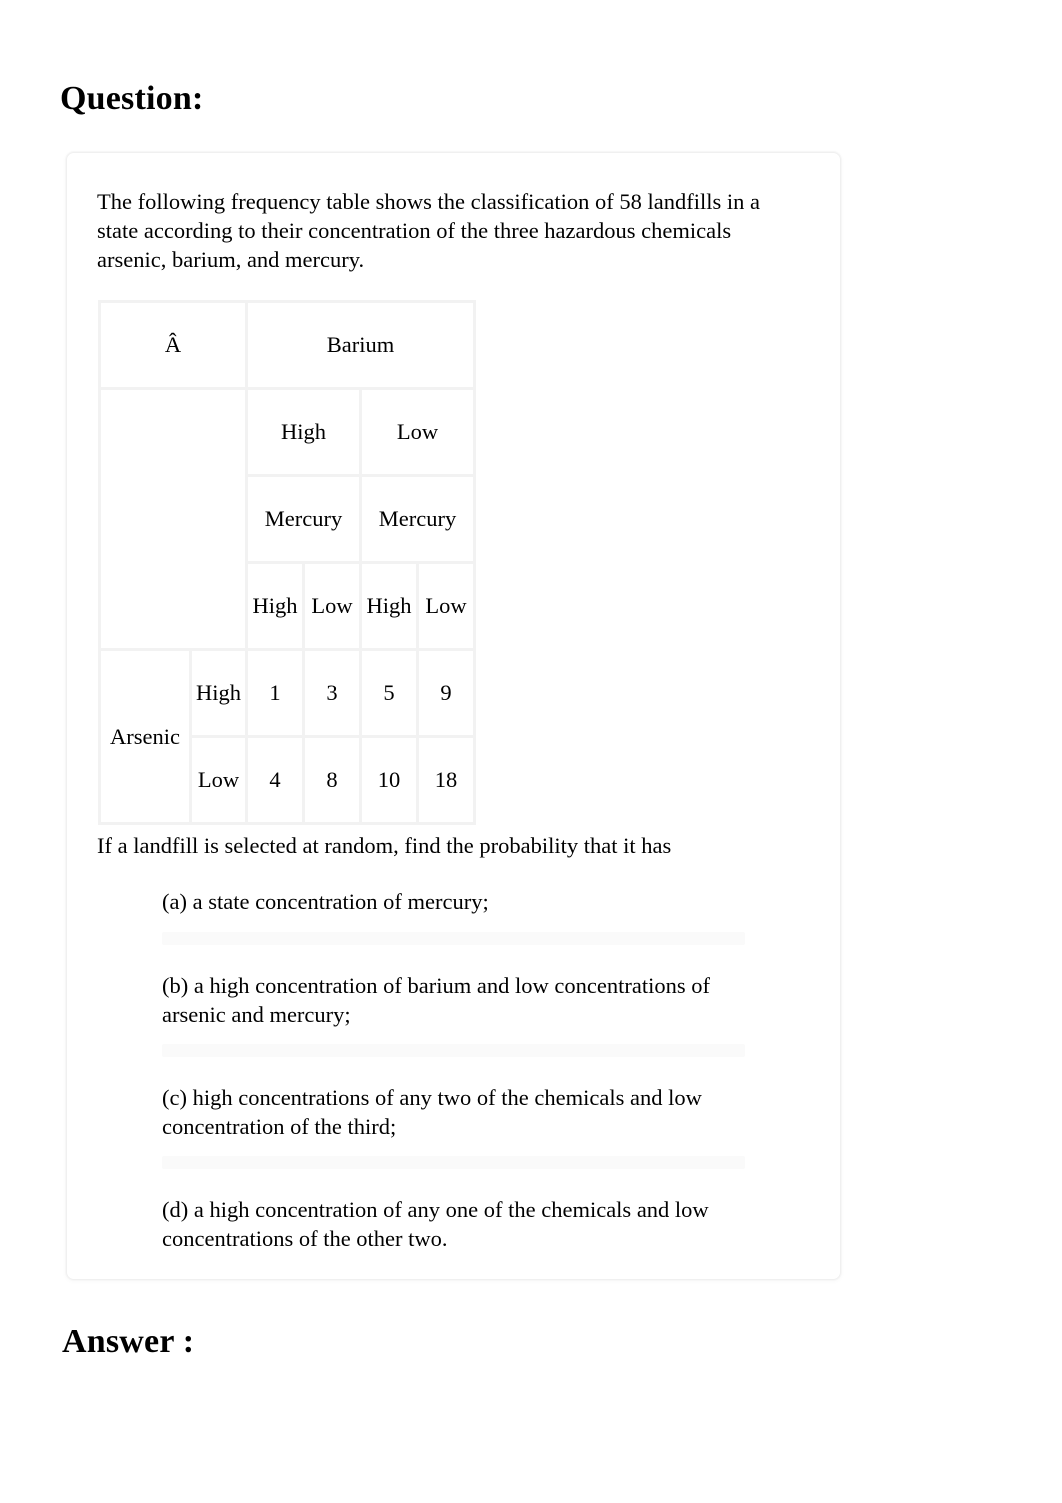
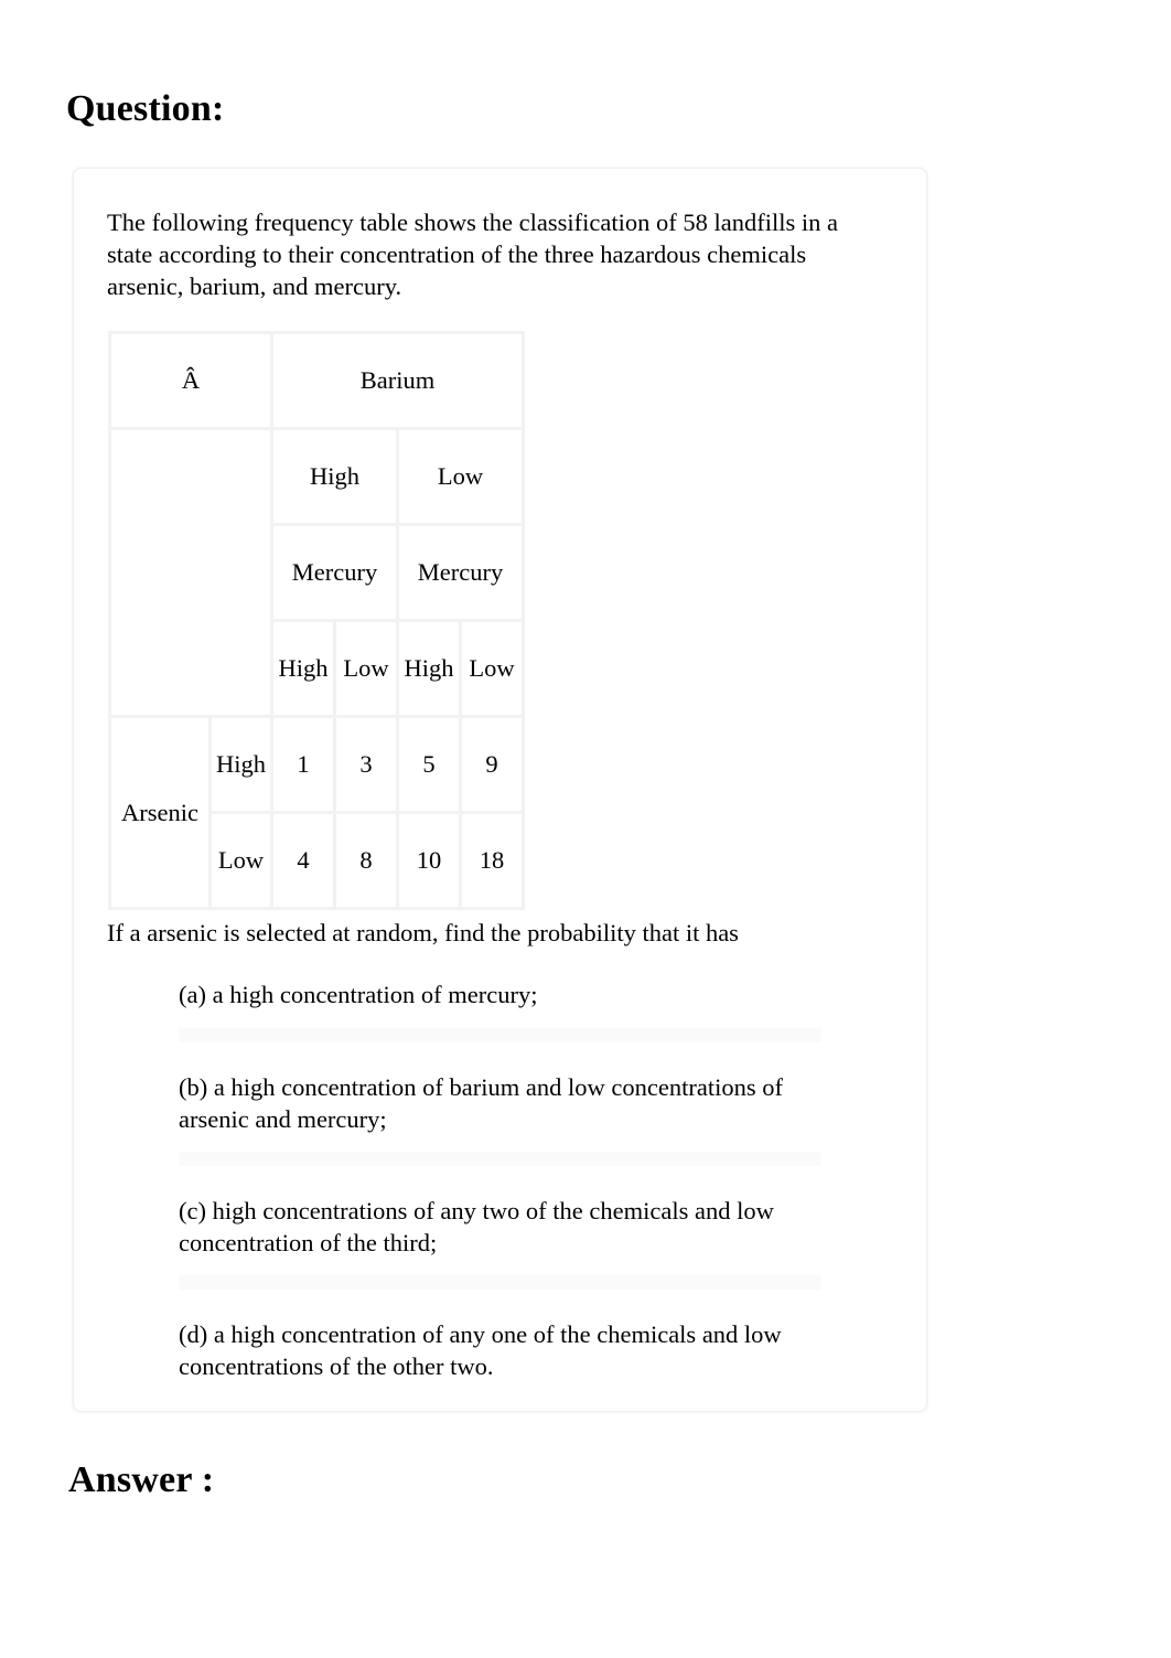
  Question:
  The following frequency table shows the classification of 58 landfills in a state according to their concentration of the three hazardous chemicals arsenic, barium, and mercury.
  Â	Barium
  	High	Low
  Mercury	Mercury
  High	Low	High	Low
  Arsenic	High	1	3	5	9
  Low	4	8	10	18
- If a landfill is selected at random, find the probability that it has
+ If a arsenic is selected at random, find the probability that it has
- (a) a state concentration of mercury;
+ (a) a high concentration of mercury;
  (b) a high concentration of barium and low concentrations of arsenic and mercury;
  (c) high concentrations of any two of the chemicals and low concentration of the third;
  (d) a high concentration of any one of the chemicals and low concentrations of the other two.
  Answer :
